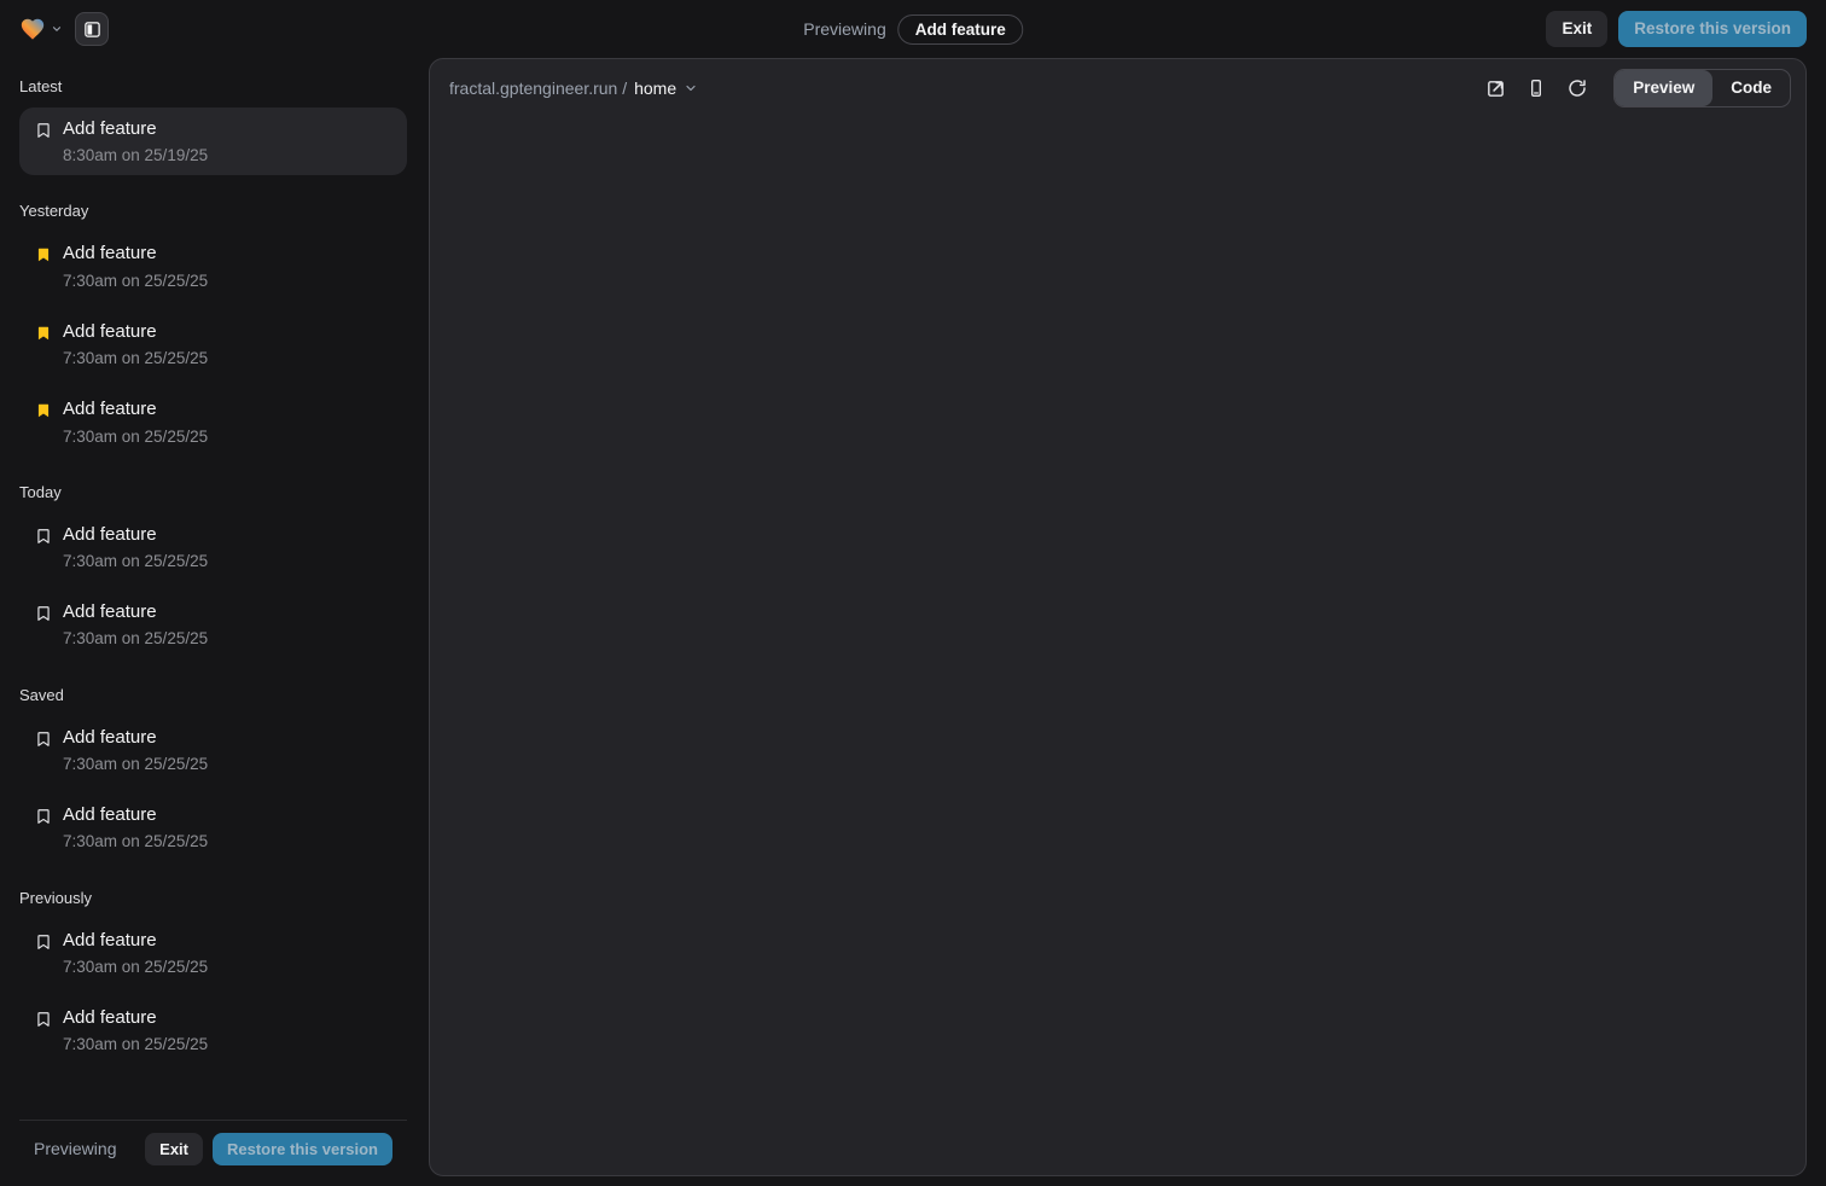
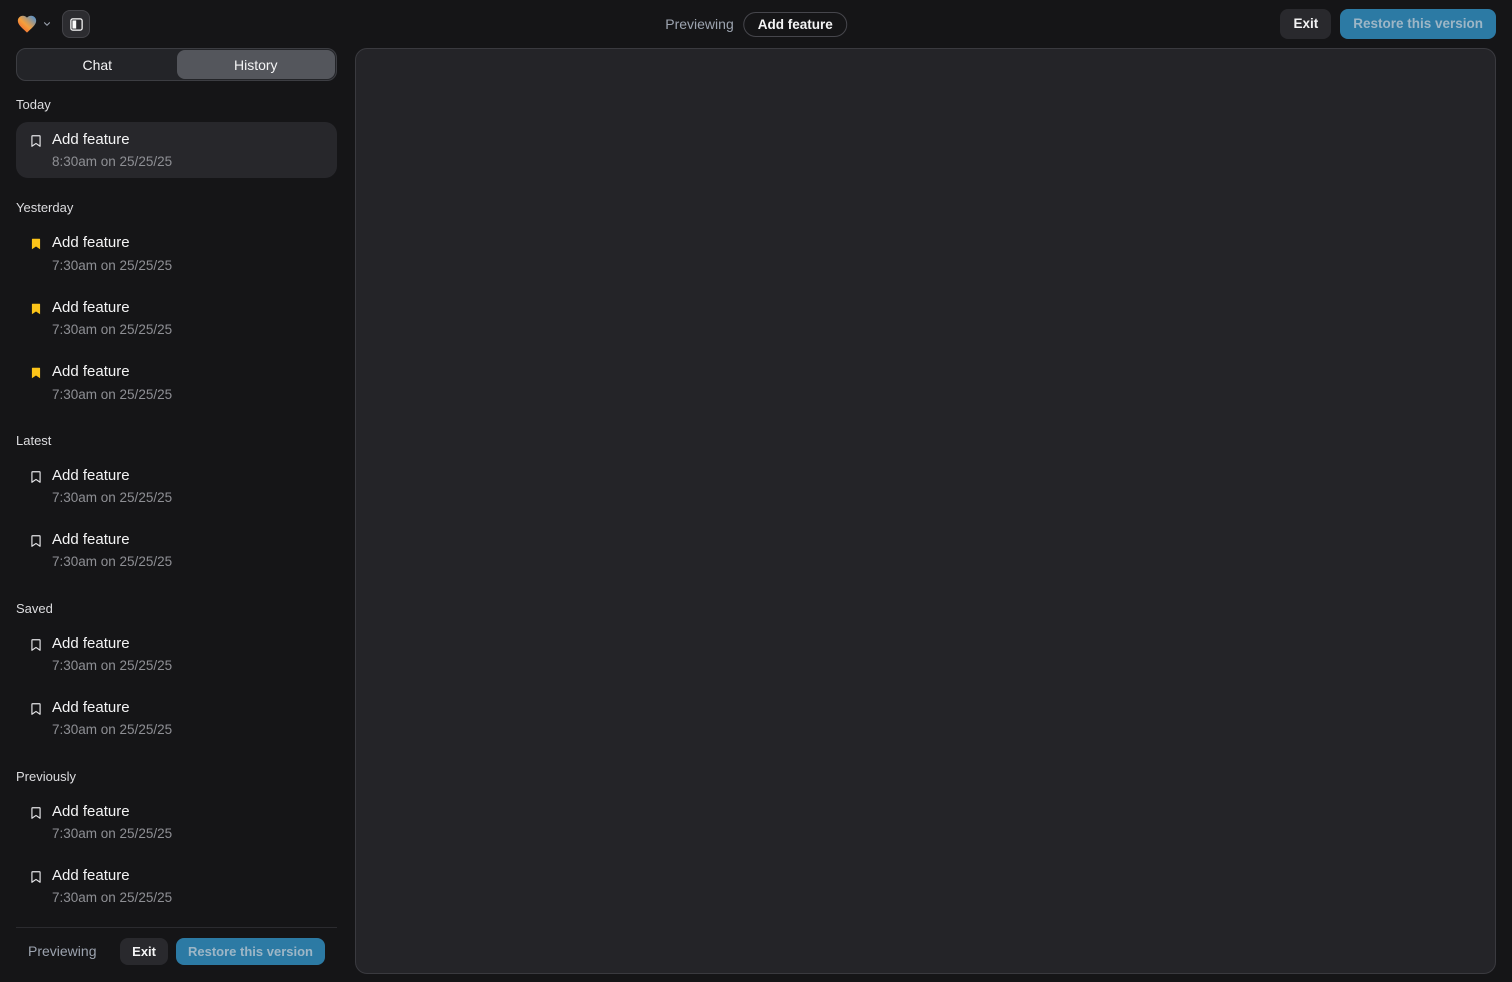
  Previewing
  Add feature
  Exit
  Restore this version
+ Chat
+ History
- Latest
+ Today
  Add feature
- 8:30am on 25/19/25
+ 8:30am on 25/25/25
  Yesterday
  Add feature
  7:30am on 25/25/25
  Add feature
  7:30am on 25/25/25
  Add feature
  7:30am on 25/25/25
- Today
+ Latest
  Add feature
  7:30am on 25/25/25
  Add feature
  7:30am on 25/25/25
  Saved
  Add feature
  7:30am on 25/25/25
  Add feature
  7:30am on 25/25/25
  Previously
  Add feature
  7:30am on 25/25/25
  Add feature
  7:30am on 25/25/25
  Previewing
  Exit
  Restore this version
- fractal.gptengineer.run /
- home
- Preview
- Code
